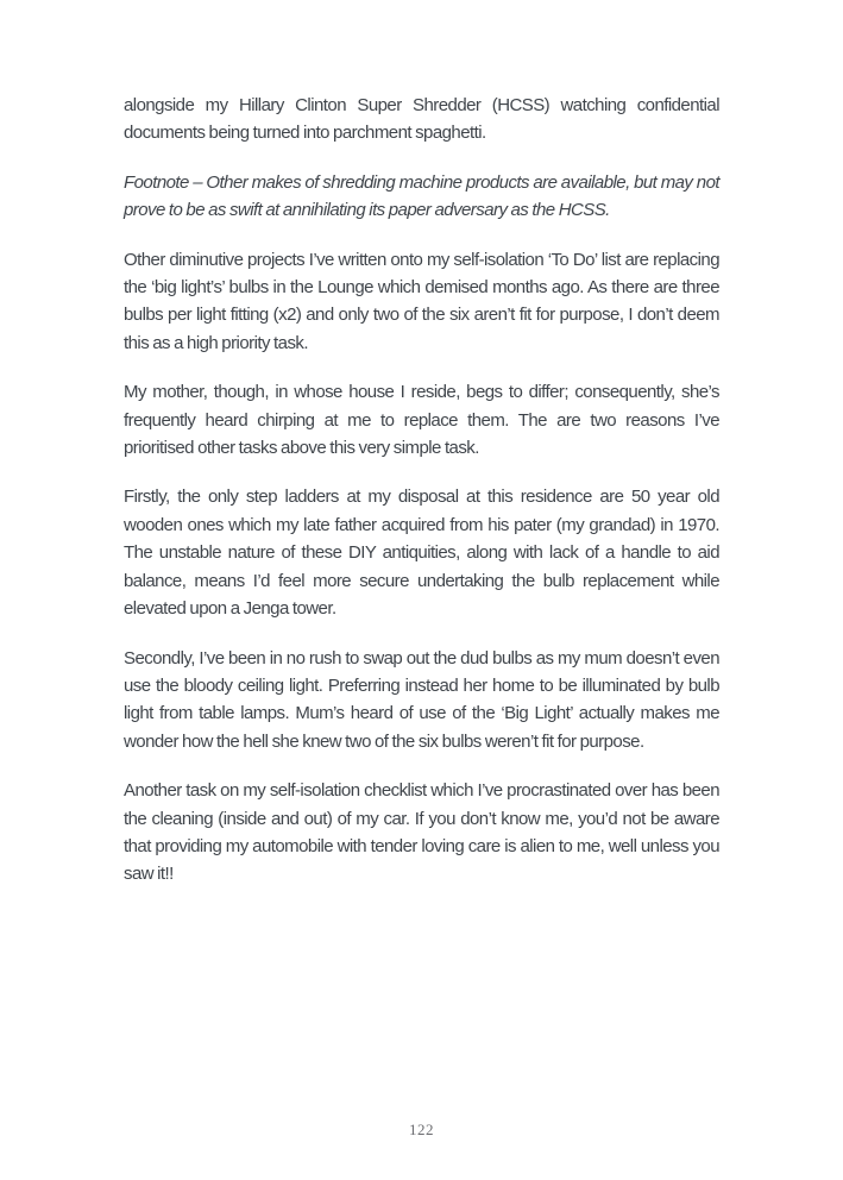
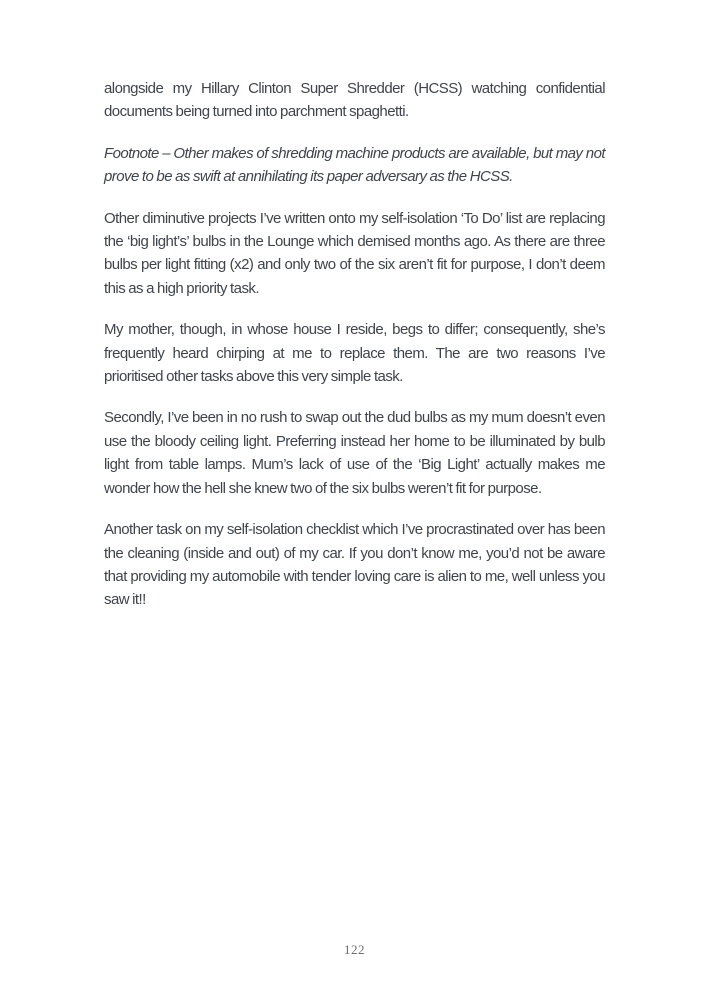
  alongside my Hillary Clinton Super Shredder (HCSS) watching confidential documents being turned into parchment spaghetti.
  Footnote – Other makes of shredding machine products are available, but may not prove to be as swift at annihilating its paper adversary as the HCSS.
  Other diminutive projects I’ve written onto my self-isolation ‘To Do’ list are replacing the ‘big light’s’ bulbs in the Lounge which demised months ago. As there are three bulbs per light fitting (x2) and only two of the six aren’t fit for purpose, I don’t deem this as a high priority task.
  My mother, though, in whose house I reside, begs to differ; consequently, she’s frequently heard chirping at me to replace them. The are two reasons I’ve prioritised other tasks above this very simple task.
- Firstly, the only step ladders at my disposal at this residence are 50 year old wooden ones which my late father acquired from his pater (my grandad) in 1970. The unstable nature of these DIY antiquities, along with lack of a handle to aid balance, means I’d feel more secure undertaking the bulb replacement while elevated upon a Jenga tower.
- Secondly, I’ve been in no rush to swap out the dud bulbs as my mum doesn’t even use the bloody ceiling light. Preferring instead her home to be illuminated by bulb light from table lamps. Mum’s heard of use of the ‘Big Light’ actually makes me wonder how the hell she knew two of the six bulbs weren’t fit for purpose.
+ Secondly, I’ve been in no rush to swap out the dud bulbs as my mum doesn’t even use the bloody ceiling light. Preferring instead her home to be illuminated by bulb light from table lamps. Mum’s lack of use of the ‘Big Light’ actually makes me wonder how the hell she knew two of the six bulbs weren’t fit for purpose.
  Another task on my self-isolation checklist which I’ve procrastinated over has been the cleaning (inside and out) of my car. If you don’t know me, you’d not be aware that providing my automobile with tender loving care is alien to me, well unless you saw it!!
  122
